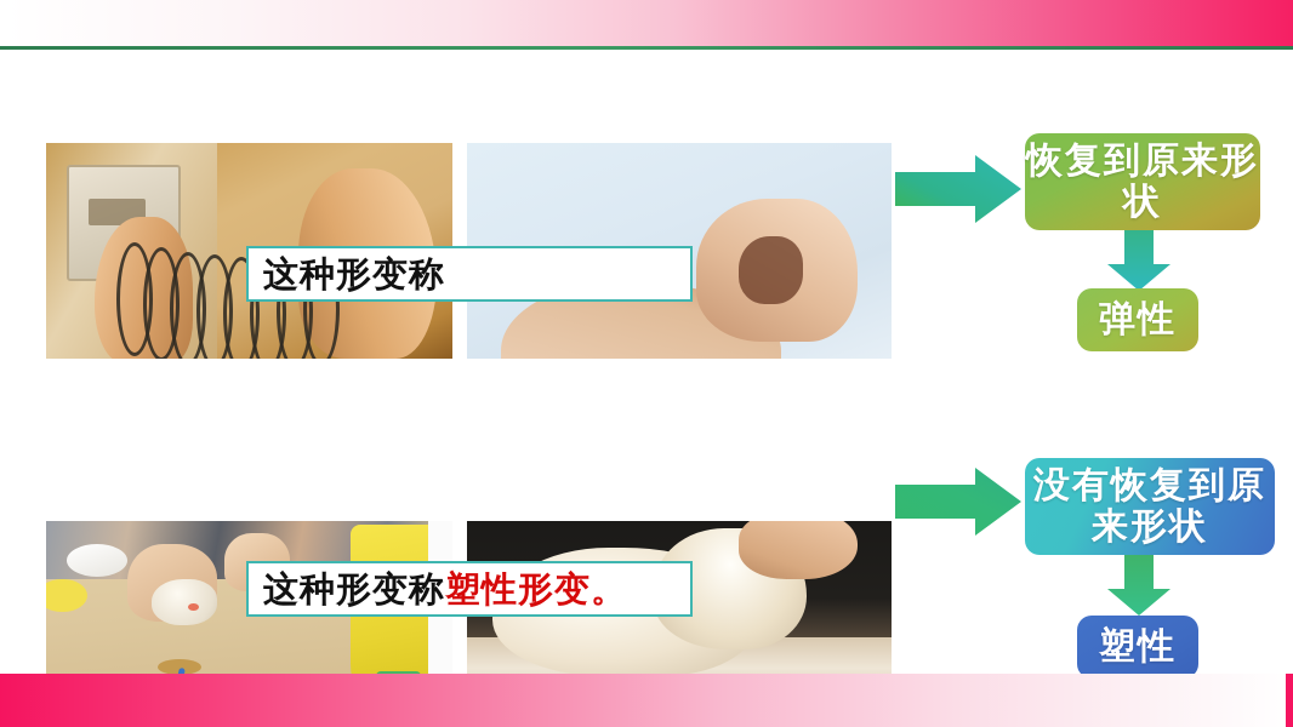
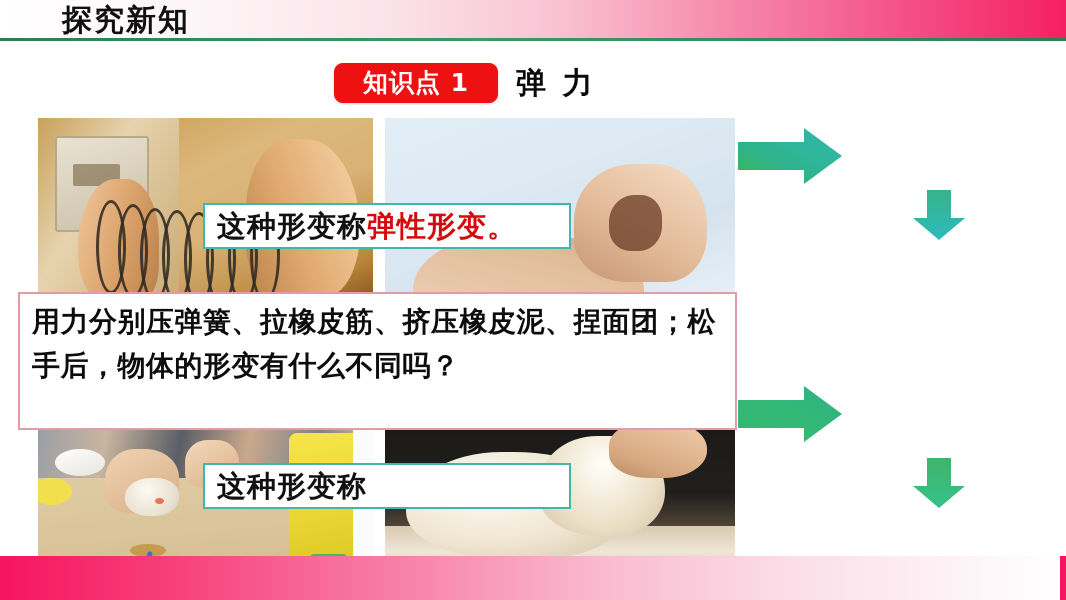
+ 探究新知
+ 知识点 1
+ 弹 力
  这种形变称
+ 弹性形变。
+ 用力分别压弹簧、拉橡皮筋、挤压橡皮泥、捏面团；松手后，物体的形变有什么不同吗？
  这种形变称
- 塑性形变。
- 恢复到原来形状
- 弹性
- 没有恢复到原来形状
- 塑性
